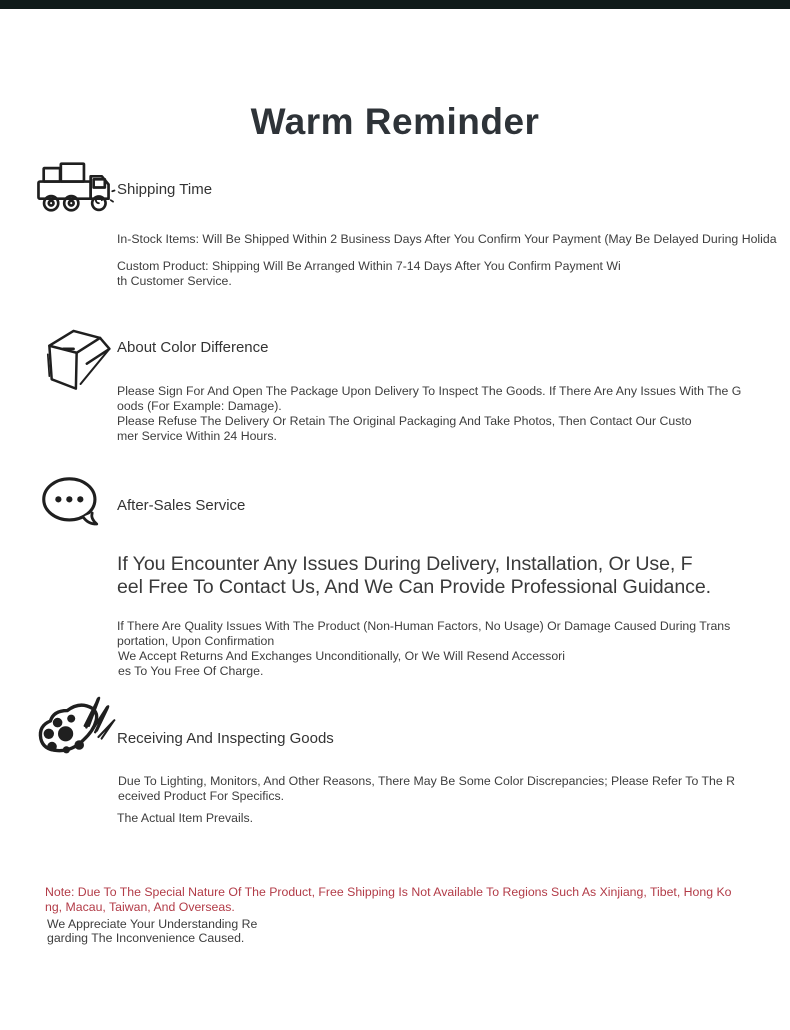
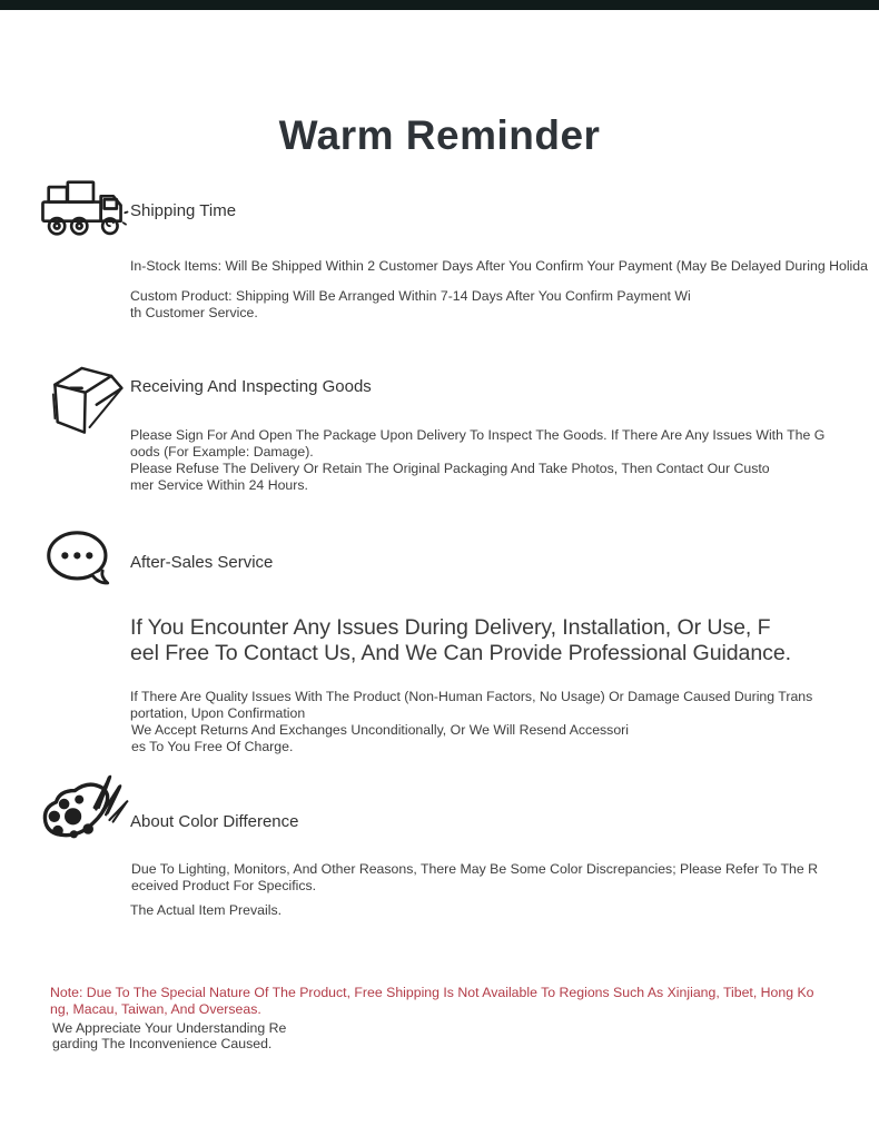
  Warm Reminder
  Shipping Time
- In-Stock Items: Will Be Shipped Within 2 Business Days After You Confirm Your Payment (May Be Delayed During Holida
+ In-Stock Items: Will Be Shipped Within 2 Customer Days After You Confirm Your Payment (May Be Delayed During Holida
  Custom Product: Shipping Will Be Arranged Within 7-14 Days After You Confirm Payment Wi
  th Customer Service.
- About Color Difference
+ Receiving And Inspecting Goods
  Please Sign For And Open The Package Upon Delivery To Inspect The Goods. If There Are Any Issues With The G
  oods (For Example: Damage).
  Please Refuse The Delivery Or Retain The Original Packaging And Take Photos, Then Contact Our Custo
  mer Service Within 24 Hours.
  After-Sales Service
  If You Encounter Any Issues During Delivery, Installation, Or Use, F
  eel Free To Contact Us, And We Can Provide Professional Guidance.
  If There Are Quality Issues With The Product (Non-Human Factors, No Usage) Or Damage Caused During Trans
  portation, Upon Confirmation
  We Accept Returns And Exchanges Unconditionally, Or We Will Resend Accessori
  es To You Free Of Charge.
- Receiving And Inspecting Goods
+ About Color Difference
  Due To Lighting, Monitors, And Other Reasons, There May Be Some Color Discrepancies; Please Refer To The R
  eceived Product For Specifics.
  The Actual Item Prevails.
  Note: Due To The Special Nature Of The Product, Free Shipping Is Not Available To Regions Such As Xinjiang, Tibet, Hong Ko
  ng, Macau, Taiwan, And Overseas.
  We Appreciate Your Understanding Re
  garding The Inconvenience Caused.
